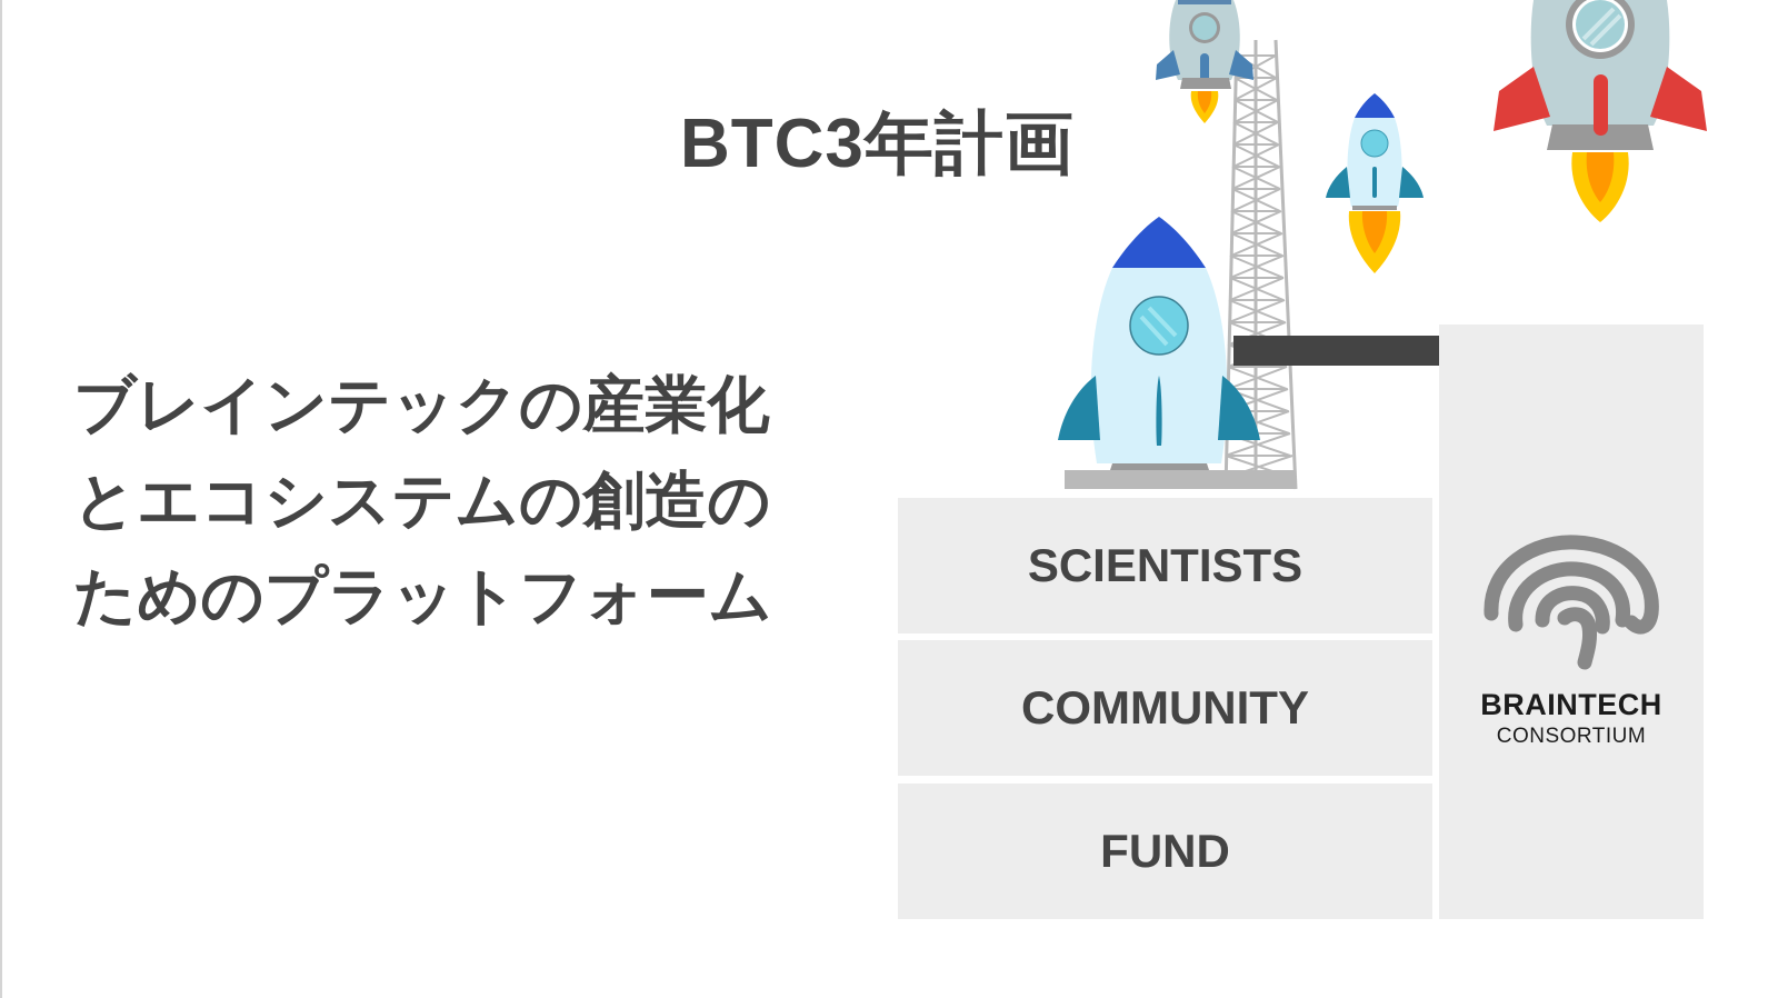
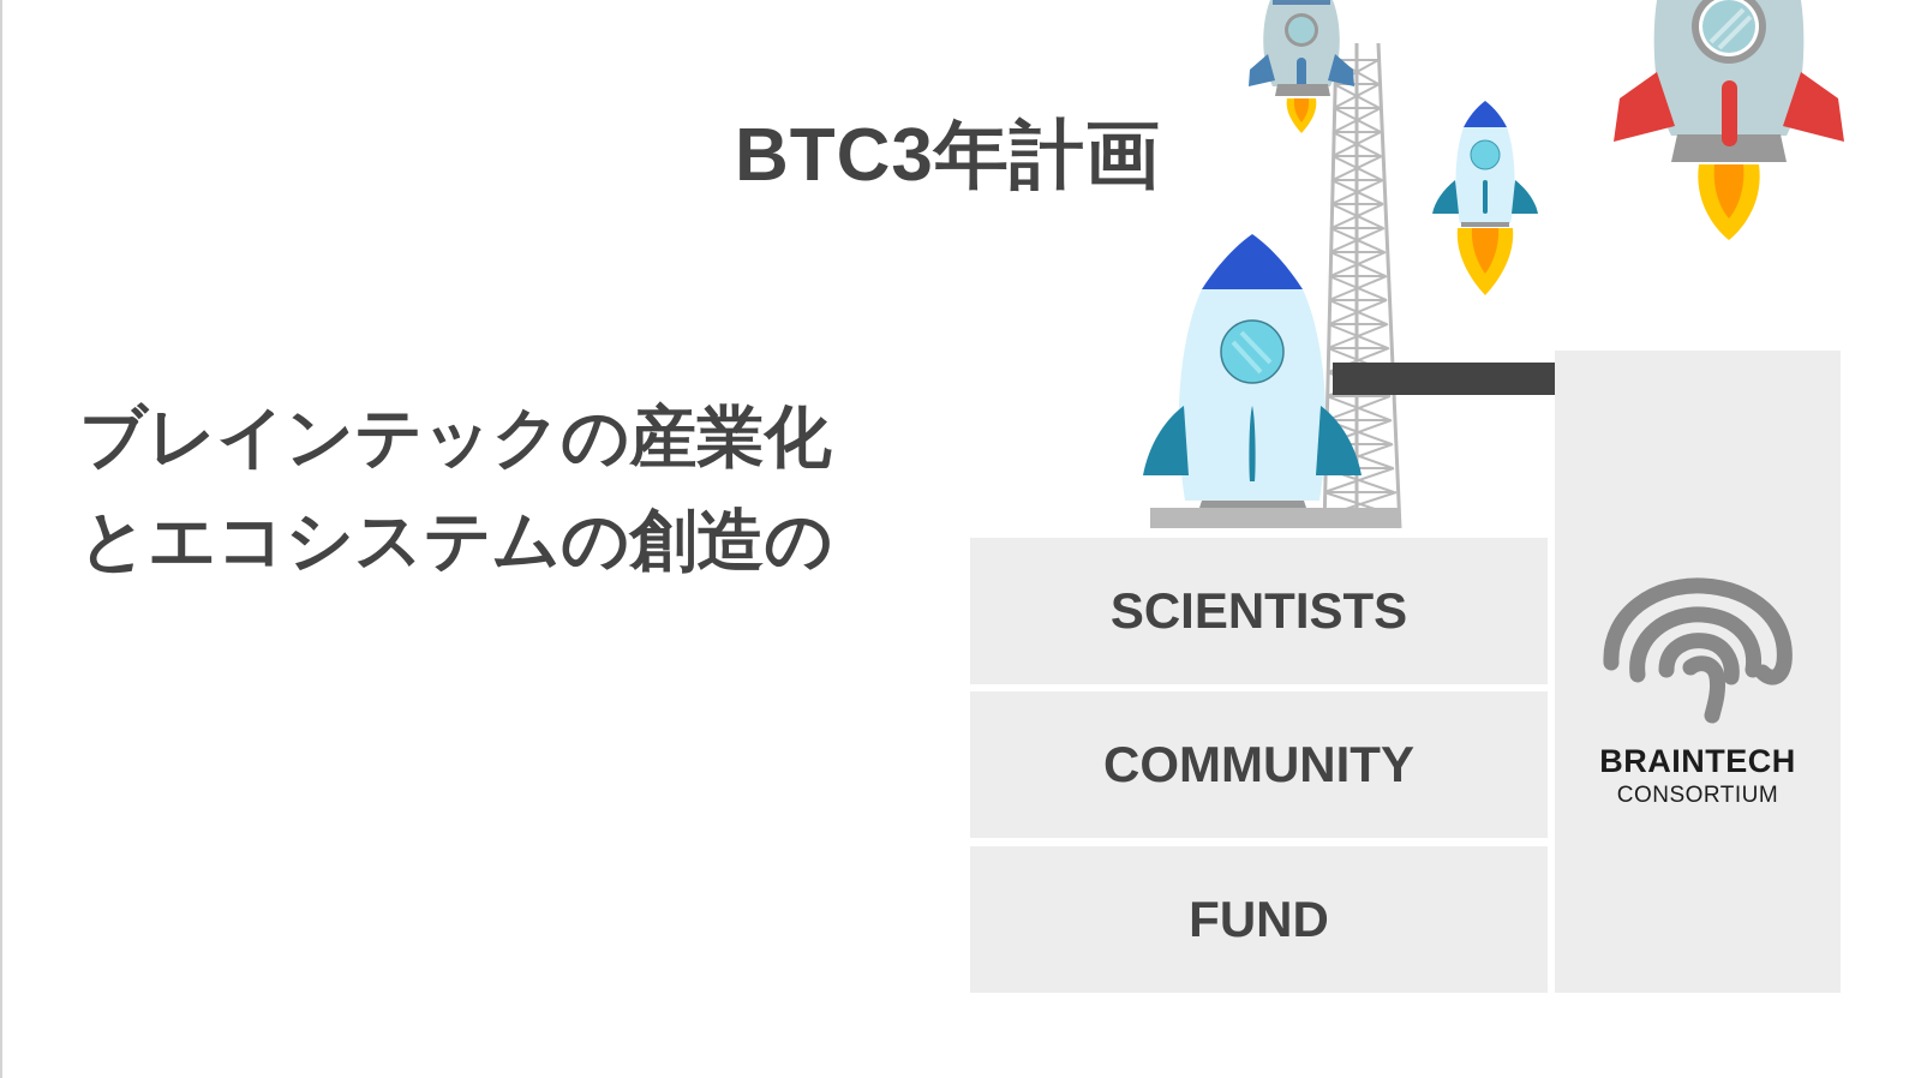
  BTC3年計画
  ブレインテックの産業化
  とエコシステムの創造の
- ためのプラットフォーム
  SCIENTISTS
  COMMUNITY
  FUND
  BRAINTECH
  CONSORTIUM
